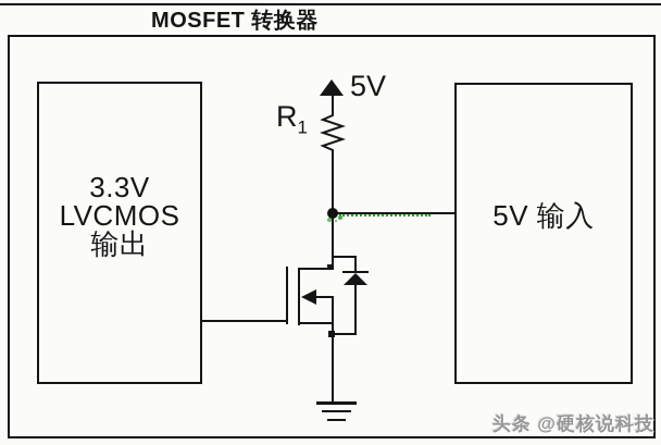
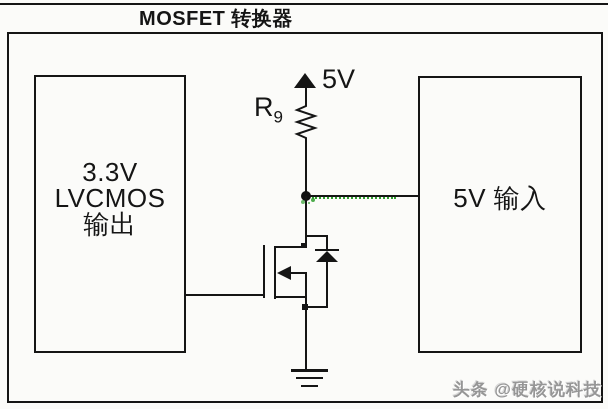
  MOSFET 转换器
  3.3V
  LVCMOS
  输出
  5V 输入
  5V
- R1
+ R9
  头条 @硬核说科技
